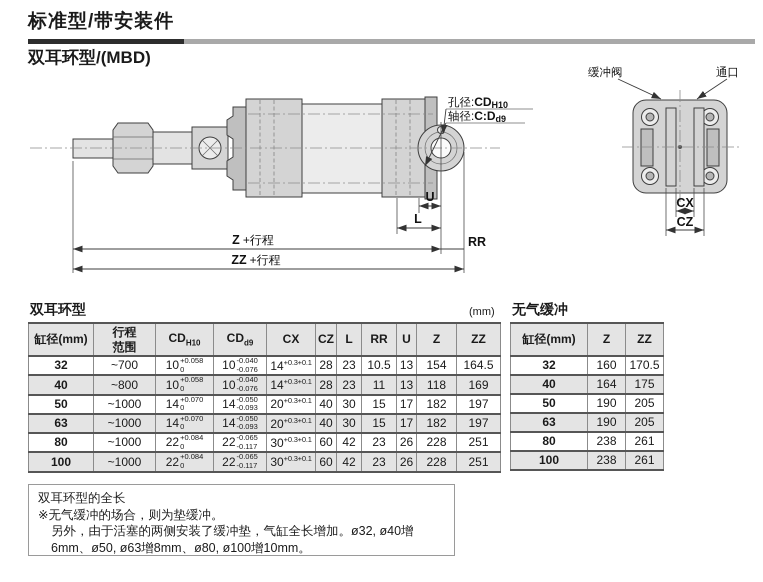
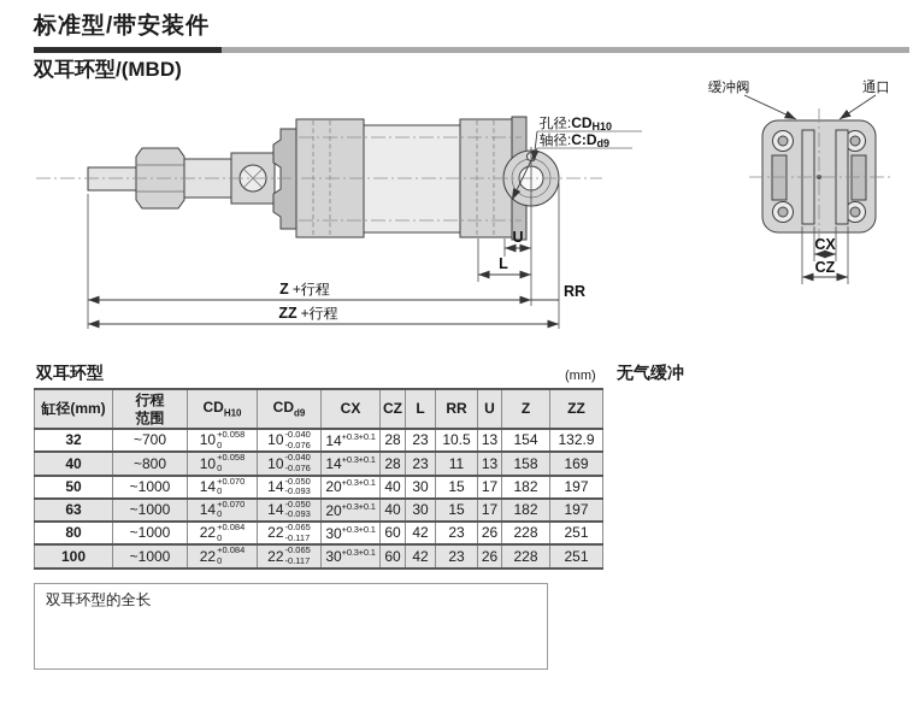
  标准型/带安装件
  双耳环型/(MBD)
  孔径:CDH10
  轴径:C:Dd9
  U
  L
  Z +行程
  RR
  ZZ +行程
  缓冲阀
  通口
  CX
  CZ
  双耳环型
  (mm)
  缸径(mm)	行程范围	CDH10	CDd9	CX	CZ	L	RR	U	Z	ZZ
- 32	~700	10+0.0580	10-0.040-0.076	14+0.3+0.1	28	23	10.5	13	154	164.5
+ 32	~700	10+0.0580	10-0.040-0.076	14+0.3+0.1	28	23	10.5	13	154	132.9
- 40	~800	10+0.0580	10-0.040-0.076	14+0.3+0.1	28	23	11	13	118	169
+ 40	~800	10+0.0580	10-0.040-0.076	14+0.3+0.1	28	23	11	13	158	169
  50	~1000	14+0.0700	14-0.050-0.093	20+0.3+0.1	40	30	15	17	182	197
  63	~1000	14+0.0700	14-0.050-0.093	20+0.3+0.1	40	30	15	17	182	197
  80	~1000	22+0.0840	22-0.065-0.117	30+0.3+0.1	60	42	23	26	228	251
  100	~1000	22+0.0840	22-0.065-0.117	30+0.3+0.1	60	42	23	26	228	251
  无气缓冲
- 缸径(mm)	Z	ZZ
- 32	160	170.5
- 40	164	175
- 50	190	205
- 63	190	205
- 80	238	261
- 100	238	261
  双耳环型的全长
- ※无气缓冲的场合，则为垫缓冲。
- 另外，由于活塞的两侧安装了缓冲垫，气缸全长增加。ø32, ø40增
- 6mm、ø50, ø63增8mm、ø80, ø100增10mm。
